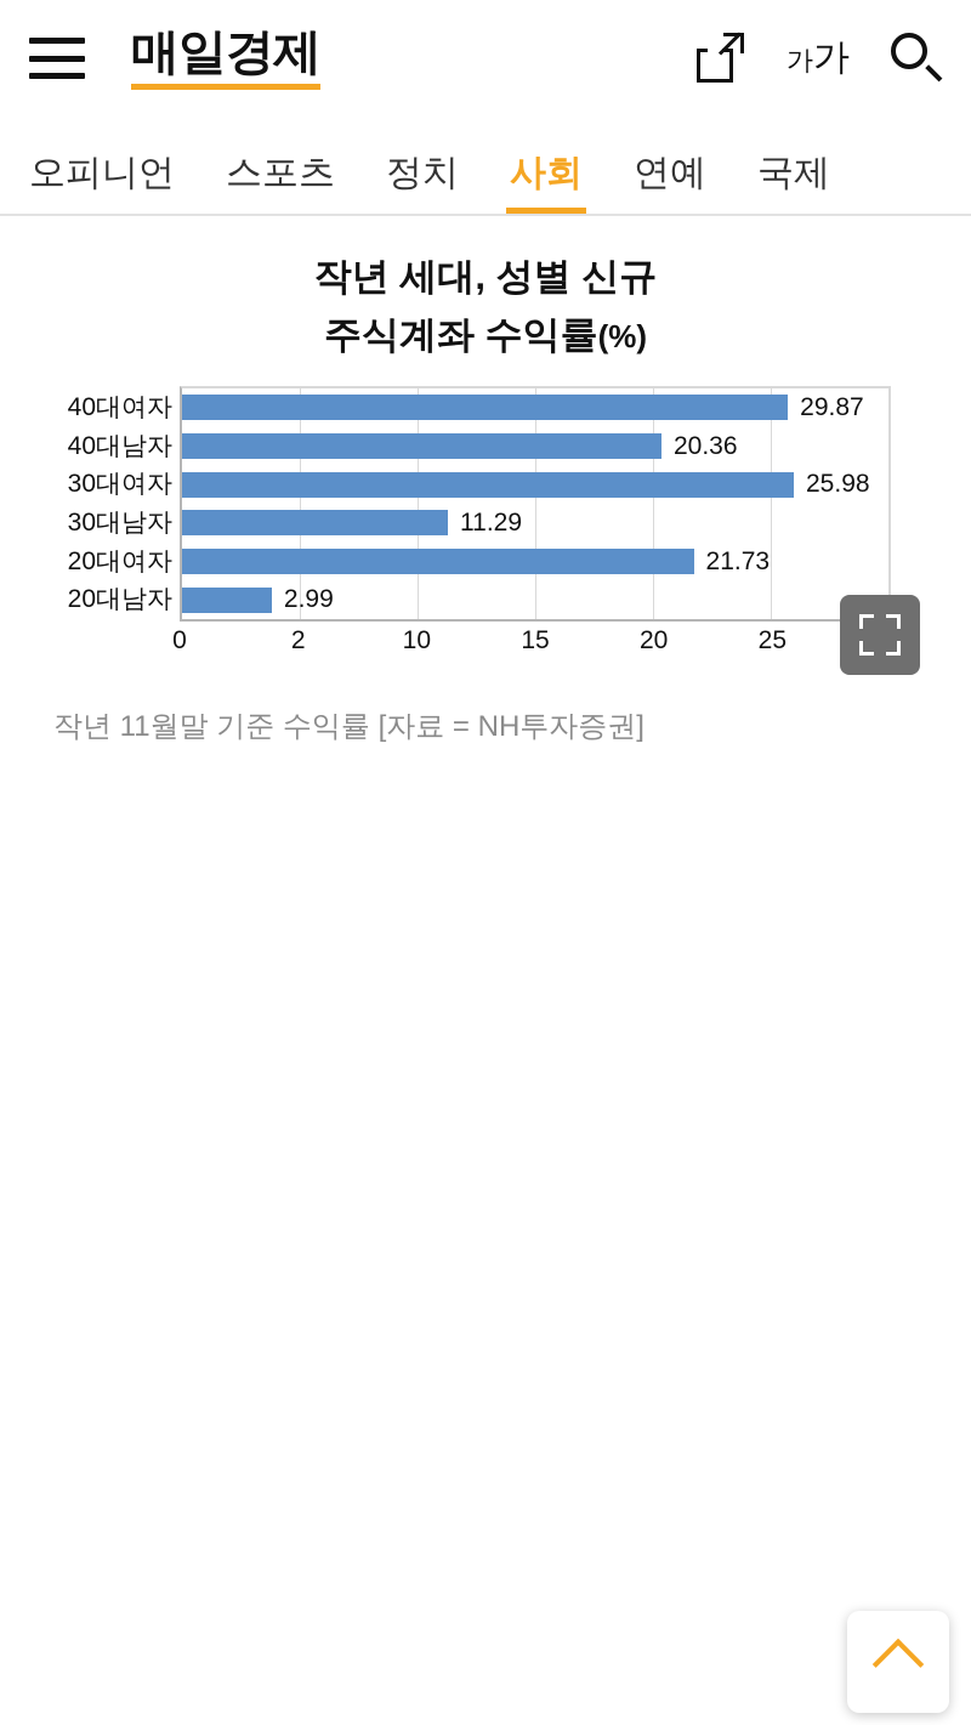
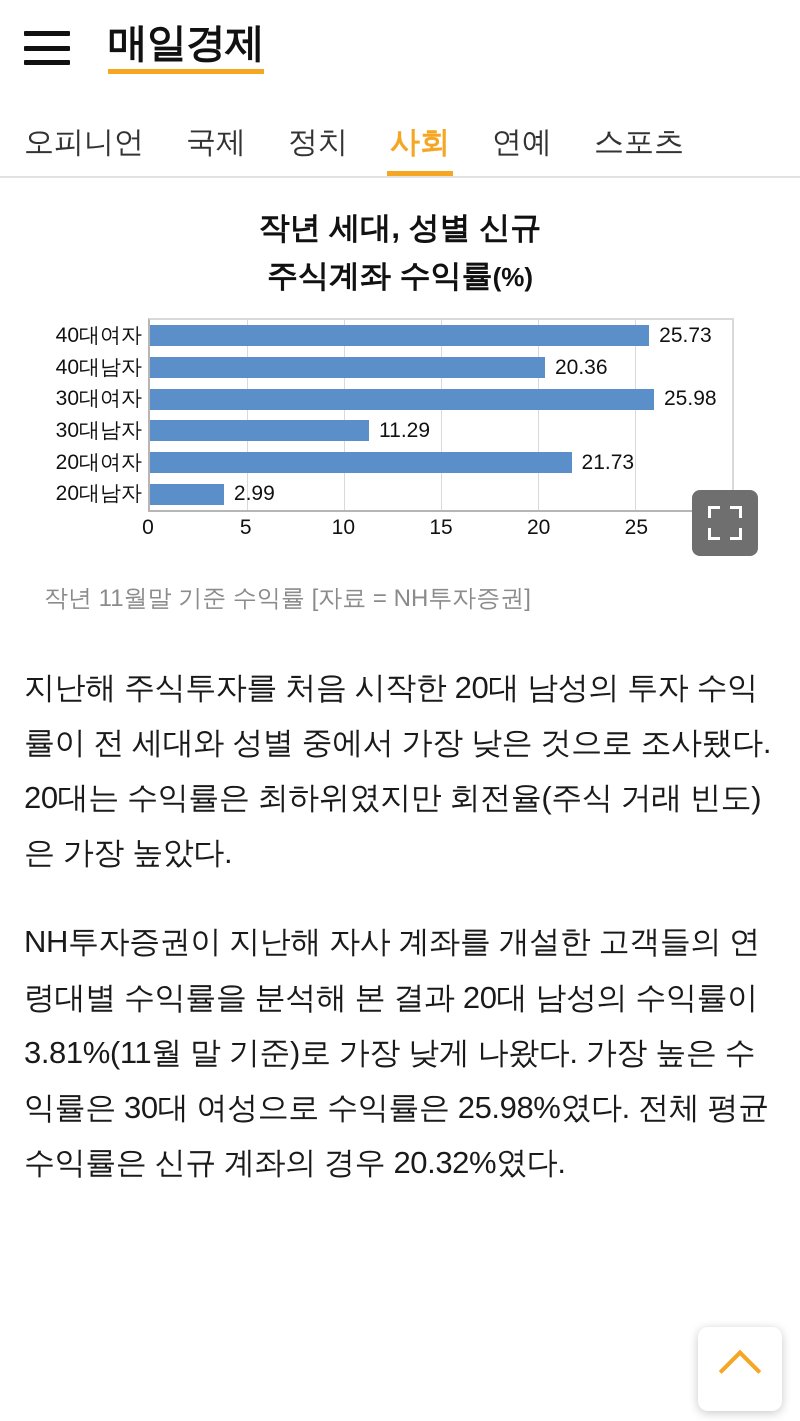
  매일경제
- 가가
  오피니언
- 스포츠
+ 국제
  정치
  사회
  연예
- 국제
+ 스포츠
  작년 세대, 성별 신규
  주식계좌 수익률(%)
  40대여자
- 29.87
+ 25.73
  40대남자
  20.36
  30대여자
  25.98
  30대남자
  11.29
  20대여자
  21.73
  20대남자
  2.99
  0
- 2
+ 5
  10
  15
  20
  25
  작년 11월말 기준 수익률 [자료 = NH투자증권]
+ 지난해 주식투자를 처음 시작한 20대 남성의 투자 수익률이 전 세대와 성별 중에서 가장 낮은 것으로 조사됐다. 20대는 수익률은 최하위였지만 회전율(주식 거래 빈도)은 가장 높았다.
+ NH투자증권이 지난해 자사 계좌를 개설한 고객들의 연령대별 수익률을 분석해 본 결과 20대 남성의 수익률이 3.81%(11월 말 기준)로 가장 낮게 나왔다. 가장 높은 수익률은 30대 여성으로 수익률은 25.98%였다. 전체 평균 수익률은 신규 계좌의 경우 20.32%였다.
